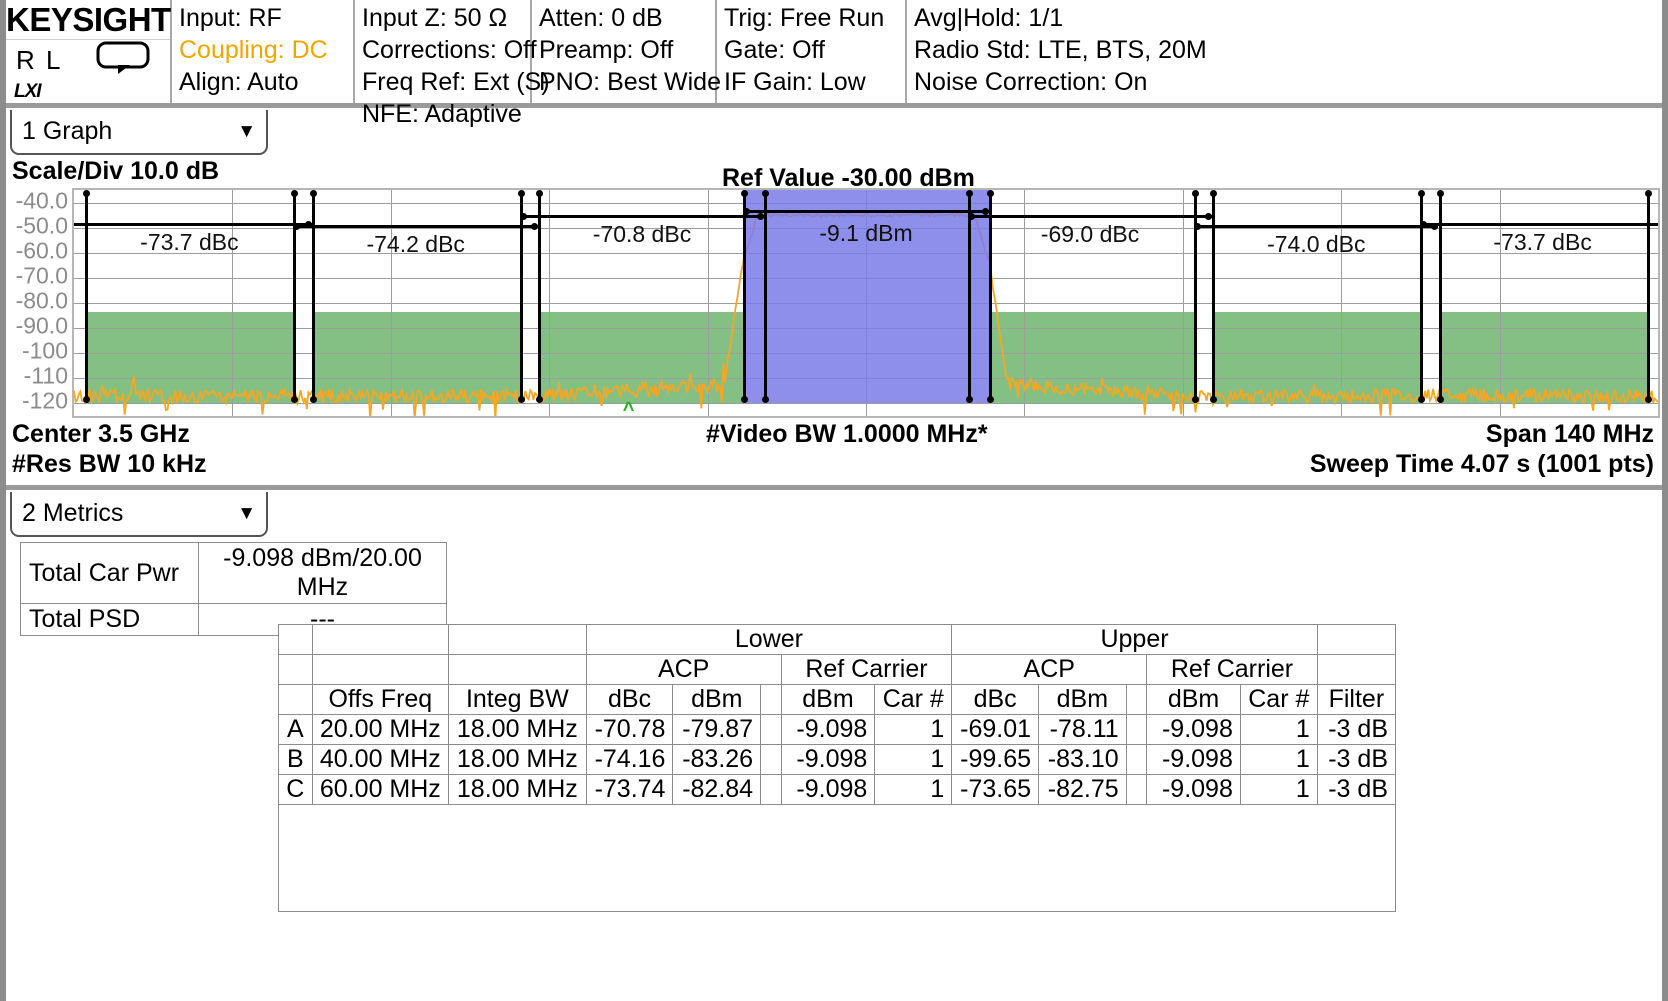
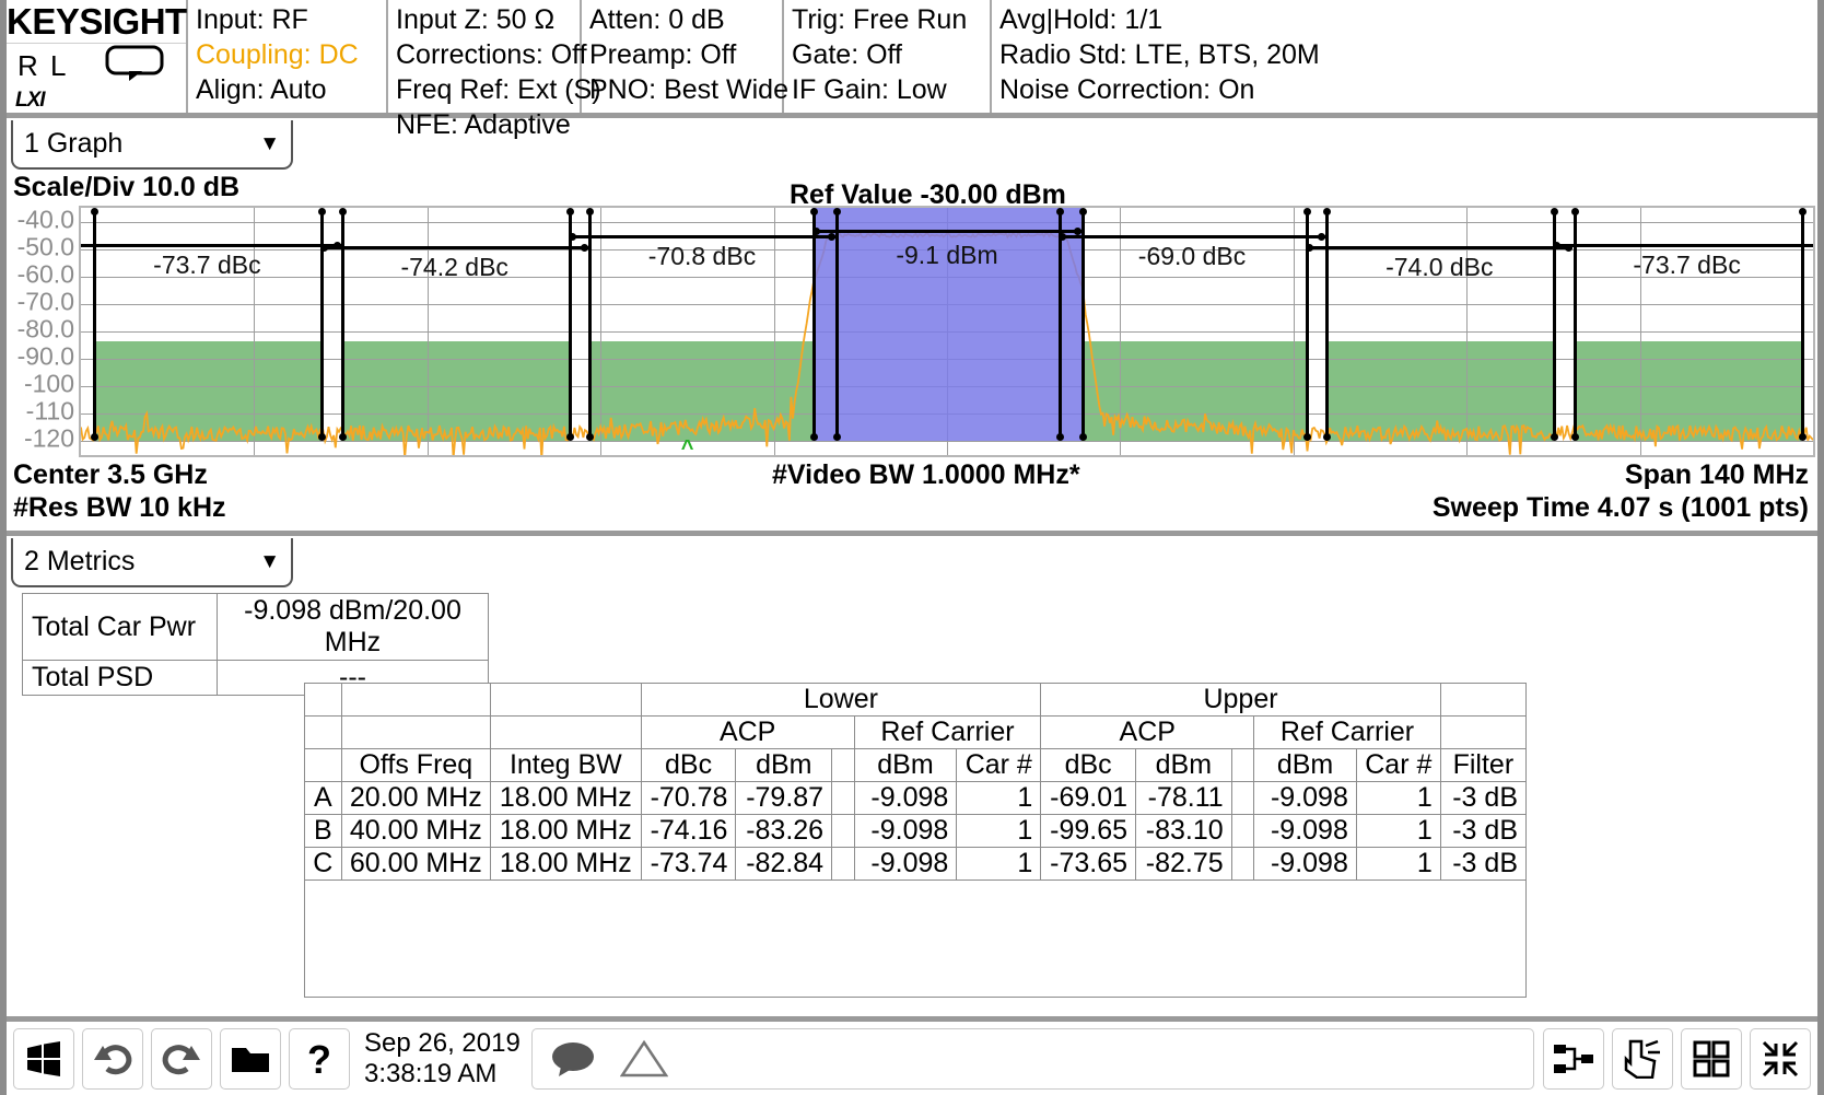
  KEYSIGHT
  R L
  LXI
  Input: RF
  Coupling: DC
  Align: Auto
  Input Z: 50 Ω
  Corrections: Of
  Freq Ref: Ext (
  NFE: Adaptive
  Atten: 0 dB
  Preamp: Off
  PNO: Best Wide
  Trig: Free Run
  Gate: Off
  IF Gain: Low
  Avg|Hold: 1/1
  Radio Std: LTE, BTS, 20M
  Noise Correction: On
  1 Graph
  ▼
  Scale/Div 10.0 dB
  Ref Value -30.00 dBm
  -40.0
  -50.0
  -60.0
  -70.0
  -80.0
  -90.0
  -100
  -110
  -120
  -73.7 dBc
  -74.2 dBc
  -70.8 dBc
  -69.0 dBc
  -74.0 dBc
  -73.7 dBc
  -9.1 dBm
  ^
  Center 3.5 GHz
  #Res BW 10 kHz
  #Video BW 1.0000 MHz*
  Span 140 MHz
  Sweep Time 4.07 s (1001 pts)
  2 Metrics
  ▼
  Total Car Pwr	-9.098 dBm/20.00 MHz
  Total PSD	---
  			Lower	Upper
  			ACP	Ref Carrier	ACP	Ref Carrier
  	Offs Freq	Integ BW	dBc	dBm		dBm	Car #	dBc	dBm		dBm	Car #	Filter
  A	20.00 MHz	18.00 MHz	-70.78	-79.87		-9.098	1	-69.01	-78.11		-9.098	1	-3 dB
  B	40.00 MHz	18.00 MHz	-74.16	-83.26		-9.098	1	-99.65	-83.10		-9.098	1	-3 dB
  C	60.00 MHz	18.00 MHz	-73.74	-82.84		-9.098	1	-73.65	-82.75		-9.098	1	-3 dB
+ ?
+ Sep 26, 2019
+ 3:38:19 AM
